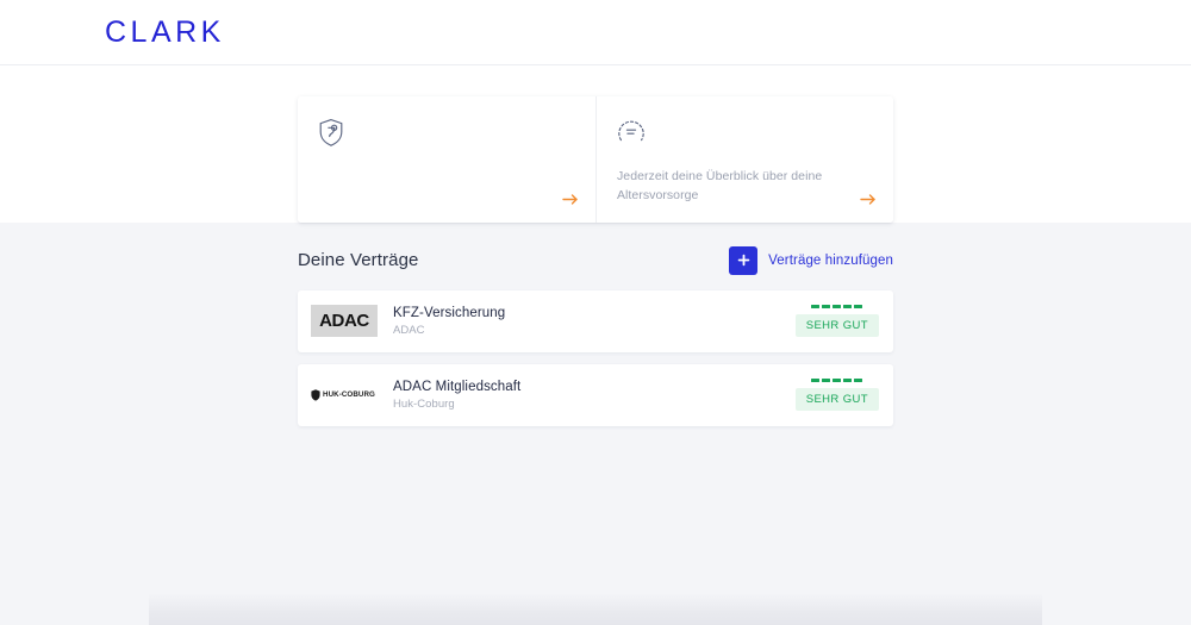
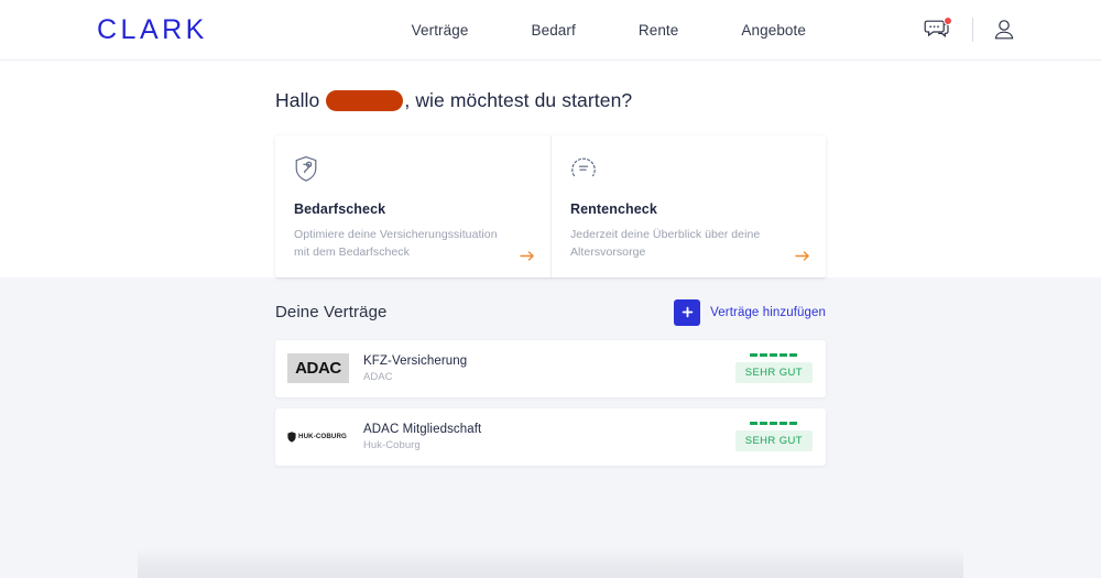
  CLARK
+ Verträge
+ Bedarf
+ Rente
+ Angebote
+ Hallo
+ , wie möchtest du starten?
+ Bedarfscheck
+ Optimiere deine Versicherungssituation mit dem Bedarfscheck
+ Rentencheck
  Jederzeit deine Überblick über deine Altersvorsorge
  Deine Verträge
  Verträge hinzufügen
  ADAC
  KFZ-Versicherung
  ADAC
  SEHR GUT
  ADAC Mitgliedschaft
  Huk-Coburg
  SEHR GUT
